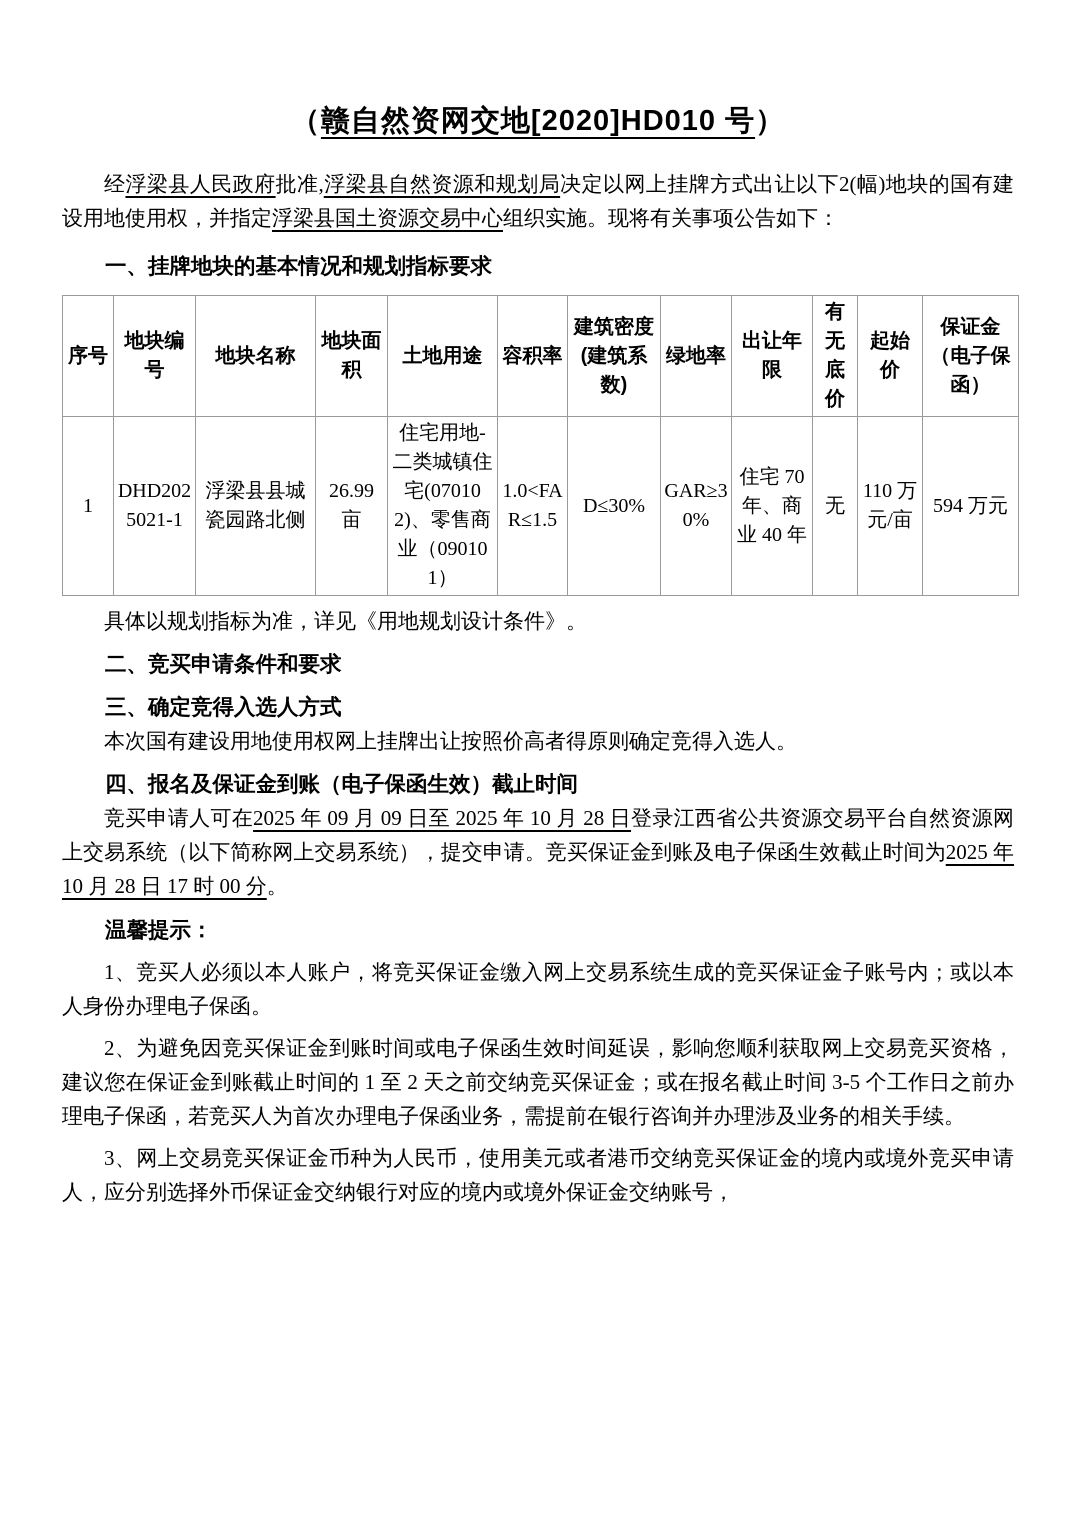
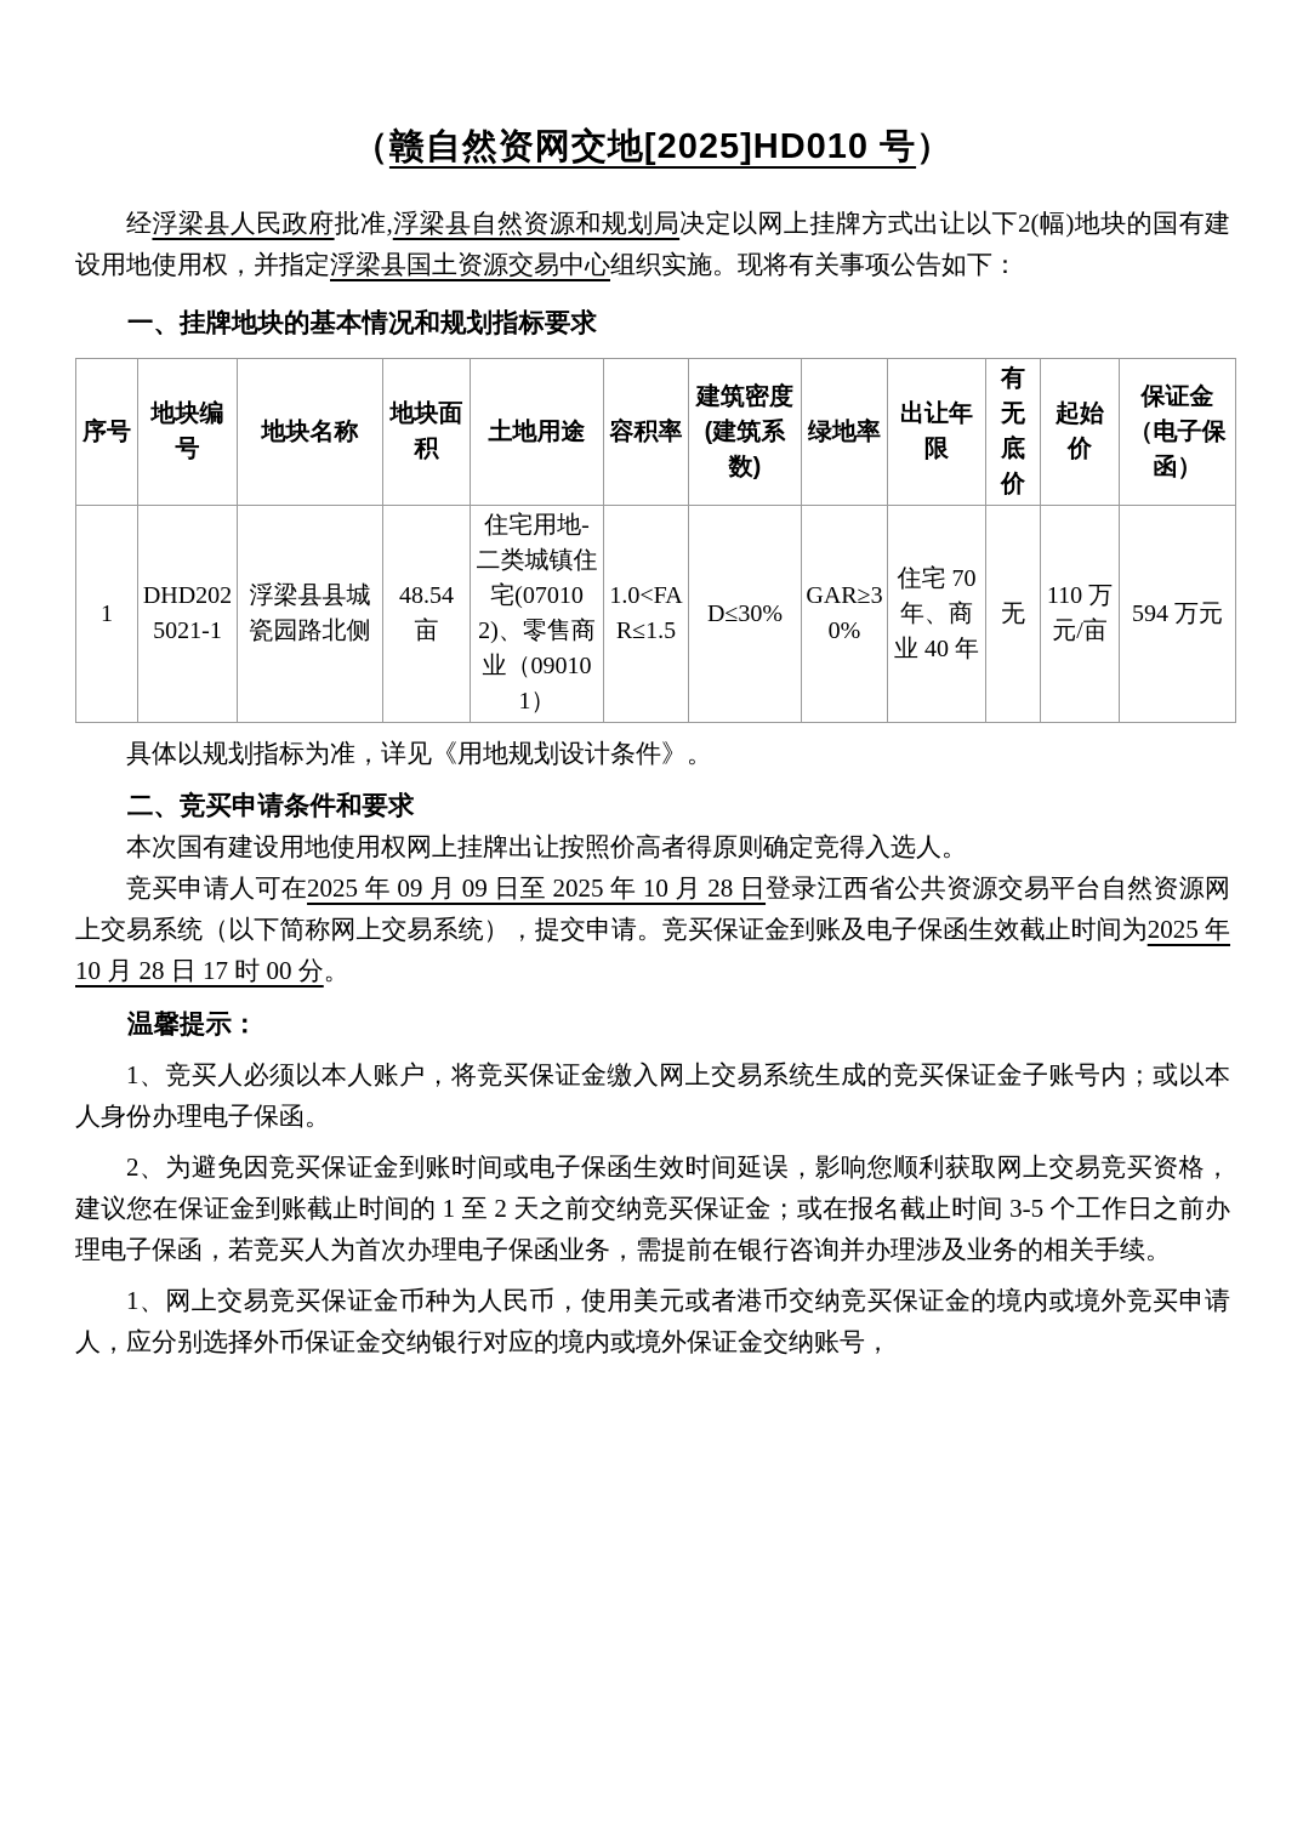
- （赣自然资网交地[2020]HD010 号）
+ （赣自然资网交地[2025]HD010 号）
  经浮梁县人民政府批准,浮梁县自然资源和规划局决定以网上挂牌方式出让以下2(幅)地块的国有建设用地使用权，并指定浮梁县国土资源交易中心组织实施。现将有关事项公告如下：
  一、挂牌地块的基本情况和规划指标要求
  序号	地块编号	地块名称	地块面积	土地用途	容积率	建筑密度 (建筑系数)	绿地率	出让年限	有无 底价	起始价	保证金 （电子保函）
- 1	DHD2025021-1	浮梁县县城瓷园路北侧	26.99 亩	住宅用地-二类城镇住宅(070102)、零售商业（090101）	1.0<FAR≤1.5	D≤30%	GAR≥30%	住宅 70 年、商业 40 年	无	110 万元/亩	594 万元
+ 1	DHD2025021-1	浮梁县县城瓷园路北侧	48.54 亩	住宅用地-二类城镇住宅(070102)、零售商业（090101）	1.0<FAR≤1.5	D≤30%	GAR≥30%	住宅 70 年、商业 40 年	无	110 万元/亩	594 万元
  具体以规划指标为准，详见《用地规划设计条件》。
  二、竞买申请条件和要求
- 三、确定竞得入选人方式
  本次国有建设用地使用权网上挂牌出让按照价高者得原则确定竞得入选人。
- 四、报名及保证金到账（电子保函生效）截止时间
  竞买申请人可在2025 年 09 月 09 日至 2025 年 10 月 28 日登录江西省公共资源交易平台自然资源网上交易系统（以下简称网上交易系统），提交申请。竞买保证金到账及电子保函生效截止时间为2025 年 10 月 28 日 17 时 00 分。
  温馨提示：
  1、竞买人必须以本人账户，将竞买保证金缴入网上交易系统生成的竞买保证金子账号内；或以本人身份办理电子保函。
  2、为避免因竞买保证金到账时间或电子保函生效时间延误，影响您顺利获取网上交易竞买资格，建议您在保证金到账截止时间的 1 至 2 天之前交纳竞买保证金；或在报名截止时间 3-5 个工作日之前办理电子保函，若竞买人为首次办理电子保函业务，需提前在银行咨询并办理涉及业务的相关手续。
- 3、网上交易竞买保证金币种为人民币，使用美元或者港币交纳竞买保证金的境内或境外竞买申请人，应分别选择外币保证金交纳银行对应的境内或境外保证金交纳账号，
+ 1、网上交易竞买保证金币种为人民币，使用美元或者港币交纳竞买保证金的境内或境外竞买申请人，应分别选择外币保证金交纳银行对应的境内或境外保证金交纳账号，
